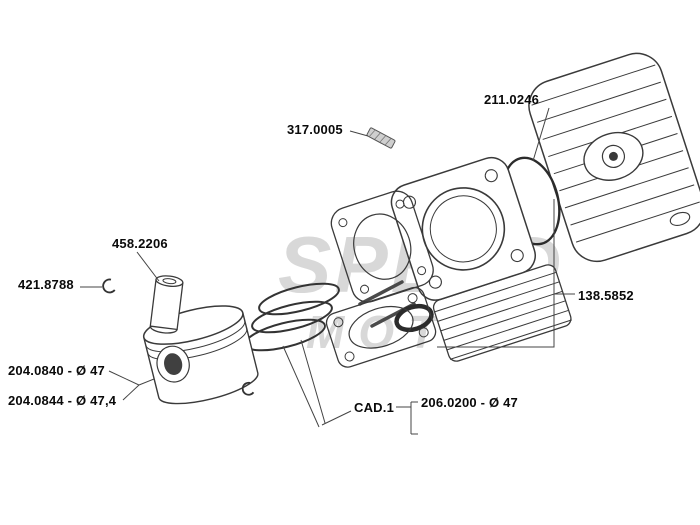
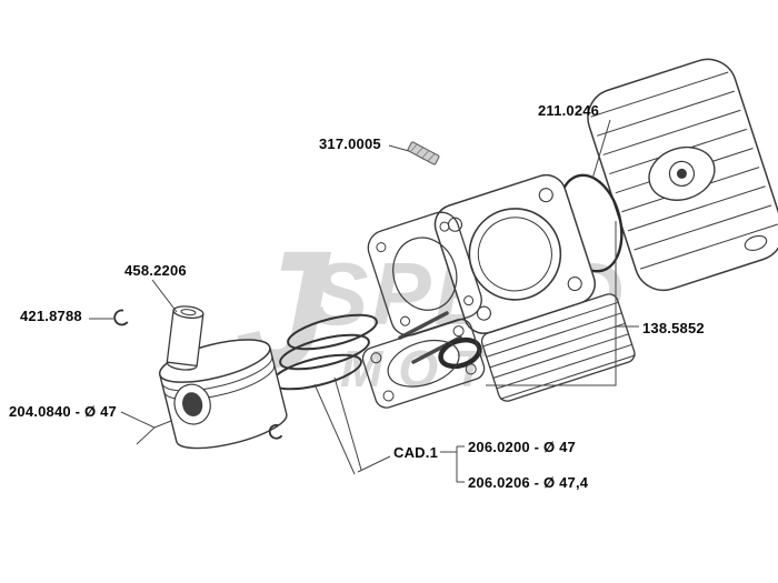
+ J
  MOT
  211.0246
  317.0005
  458.2206
  421.8788
  204.0840 - Ø 47
- 204.0844 - Ø 47,4
  138.5852
  CAD.1
  206.0200 - Ø 47
+ 206.0206 - Ø 47,4
